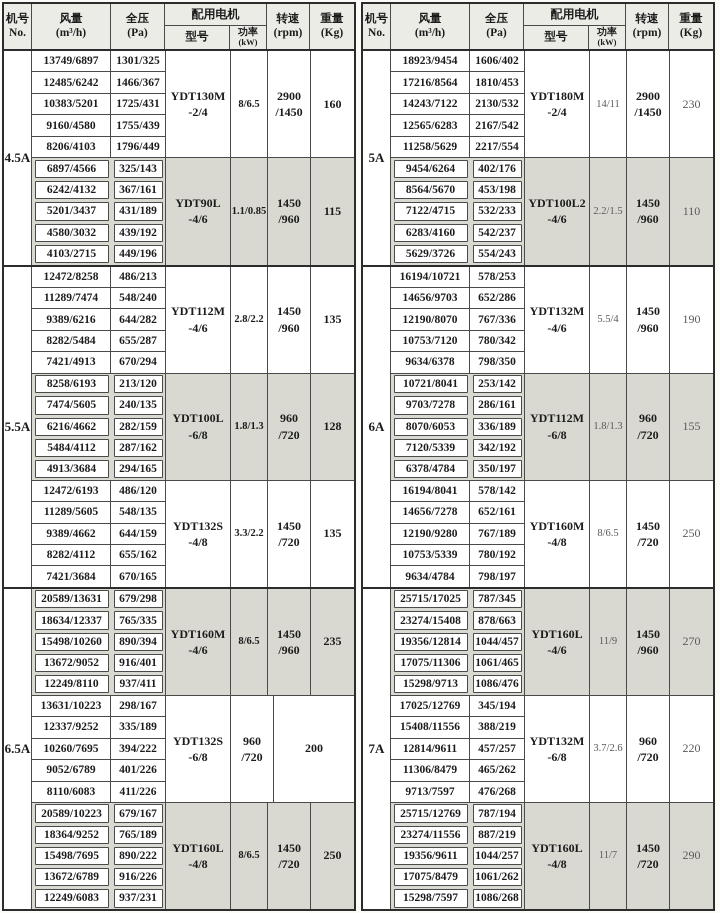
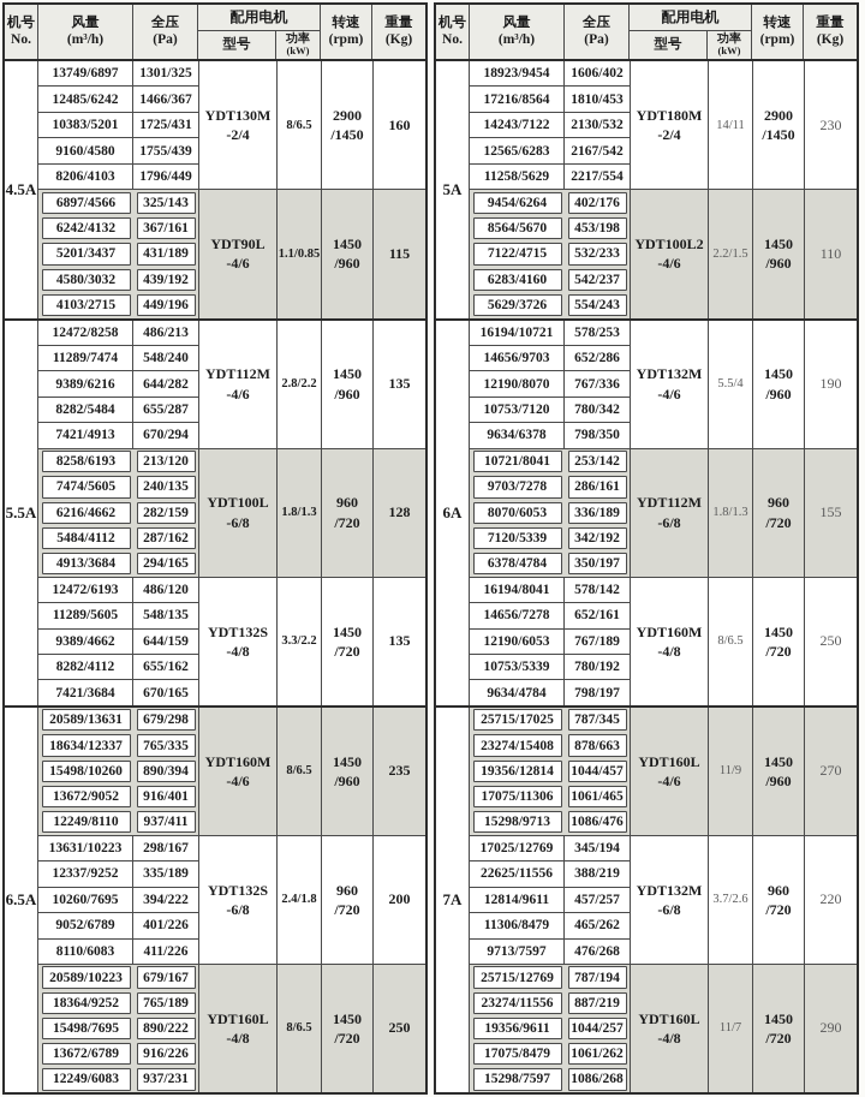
  机号
  No.
  风量
  (m³/h)
  全压
  (Pa)
  配用电机
  型号
  功率
  (kW)
  转速
  (rpm)
  重量
  (Kg)
  4.5A
  13749/6897
  12485/6242
  10383/5201
  9160/4580
  8206/4103
  1301/325
  1466/367
  1725/431
  1755/439
  1796/449
  YDT130M
  -2/4
  8/6.5
  2900
  /1450
  160
  6897/4566
  6242/4132
  5201/3437
  4580/3032
  4103/2715
  325/143
  367/161
  431/189
  439/192
  449/196
  YDT90L
  -4/6
  1.1/0.85
  1450
  /960
  115
  5.5A
  12472/8258
  11289/7474
  9389/6216
  8282/5484
  7421/4913
  486/213
  548/240
  644/282
  655/287
  670/294
  YDT112M
  -4/6
  2.8/2.2
  1450
  /960
  135
  8258/6193
  7474/5605
  6216/4662
  5484/4112
  4913/3684
  213/120
  240/135
  282/159
  287/162
  294/165
  YDT100L
  -6/8
  1.8/1.3
  960
  /720
  128
  12472/6193
  11289/5605
  9389/4662
  8282/4112
  7421/3684
  486/120
  548/135
  644/159
  655/162
  670/165
  YDT132S
  -4/8
  3.3/2.2
  1450
  /720
  135
  6.5A
  20589/13631
  18634/12337
  15498/10260
  13672/9052
  12249/8110
  679/298
  765/335
  890/394
  916/401
  937/411
  YDT160M
  -4/6
  8/6.5
  1450
  /960
  235
  13631/10223
  12337/9252
  10260/7695
  9052/6789
  8110/6083
  298/167
  335/189
  394/222
  401/226
  411/226
  YDT132S
  -6/8
+ 2.4/1.8
  960
  /720
  200
  20589/10223
  18364/9252
  15498/7695
  13672/6789
  12249/6083
  679/167
  765/189
  890/222
  916/226
  937/231
  YDT160L
  -4/8
  8/6.5
  1450
  /720
  250
  机号
  No.
  风量
  (m³/h)
  全压
  (Pa)
  配用电机
  型号
  功率
  (kW)
  转速
  (rpm)
  重量
  (Kg)
  5A
  18923/9454
  17216/8564
  14243/7122
  12565/6283
  11258/5629
  1606/402
  1810/453
  2130/532
  2167/542
  2217/554
  YDT180M
  -2/4
  14/11
  2900
  /1450
  230
  9454/6264
  8564/5670
  7122/4715
  6283/4160
  5629/3726
  402/176
  453/198
  532/233
  542/237
  554/243
  YDT100L2
  -4/6
  2.2/1.5
  1450
  /960
  110
  6A
  16194/10721
  14656/9703
  12190/8070
  10753/7120
  9634/6378
  578/253
  652/286
  767/336
  780/342
  798/350
  YDT132M
  -4/6
  5.5/4
  1450
  /960
  190
  10721/8041
  9703/7278
  8070/6053
  7120/5339
  6378/4784
  253/142
  286/161
  336/189
  342/192
  350/197
  YDT112M
  -6/8
  1.8/1.3
  960
  /720
  155
  16194/8041
  14656/7278
- 12190/9280
+ 12190/6053
  10753/5339
  9634/4784
  578/142
  652/161
  767/189
  780/192
  798/197
  YDT160M
  -4/8
  8/6.5
  1450
  /720
  250
  7A
  25715/17025
  23274/15408
  19356/12814
  17075/11306
  15298/9713
  787/345
  878/663
  1044/457
  1061/465
  1086/476
  YDT160L
  -4/6
  11/9
  1450
  /960
  270
  17025/12769
- 15408/11556
+ 22625/11556
  12814/9611
  11306/8479
  9713/7597
  345/194
  388/219
  457/257
  465/262
  476/268
  YDT132M
  -6/8
  3.7/2.6
  960
  /720
  220
  25715/12769
  23274/11556
  19356/9611
  17075/8479
  15298/7597
  787/194
  887/219
  1044/257
  1061/262
  1086/268
  YDT160L
  -4/8
  11/7
  1450
  /720
  290
